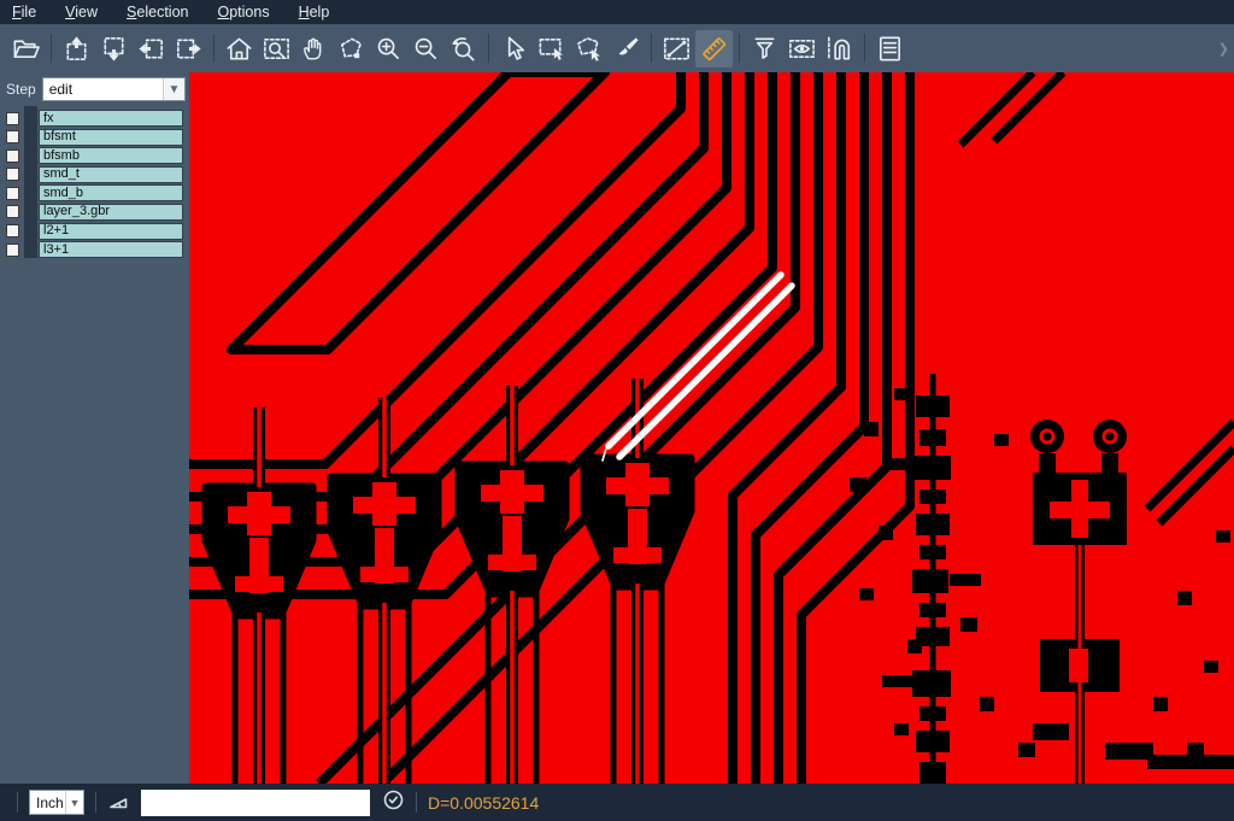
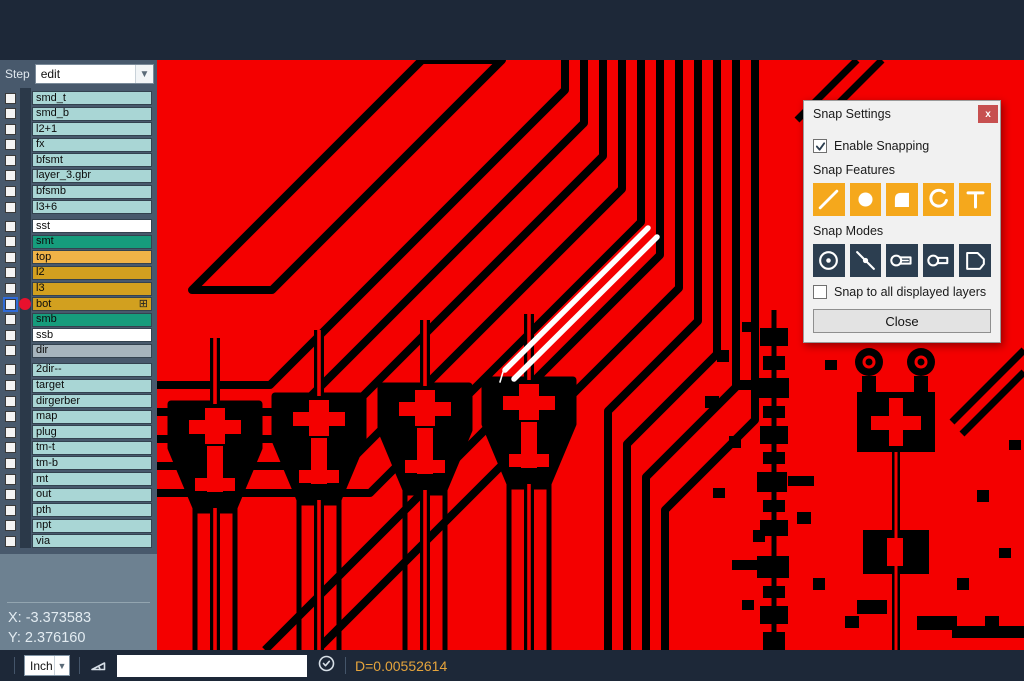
- File
- View
- Selection
- Options
- Help
- ❯
  Step
  edit
  ▼
- fx
+ smd_t
- bfsmt
+ smd_b
- bfsmb
+ l2+1
- smd_t
+ fx
- smd_b
+ bfsmt
  layer_3.gbr
- l2+1
+ bfsmb
- l3+1
+ l3+6
+ sst
+ smt
+ top
+ l2
+ l3
+ bot
+ ⊞
+ smb
+ ssb
+ dir
+ 2dir--
+ target
+ dirgerber
+ map
+ plug
+ tm-t
+ tm-b
+ mt
+ out
+ pth
+ npt
+ via
+ X: -3.373583
+ Y: 2.376160
+ Snap Settings
+ x
+ Enable Snapping
+ Snap Features
+ Snap Modes
+ Snap to all displayed layers
+ Close
  Inch
  ▼
  D=0.00552614
